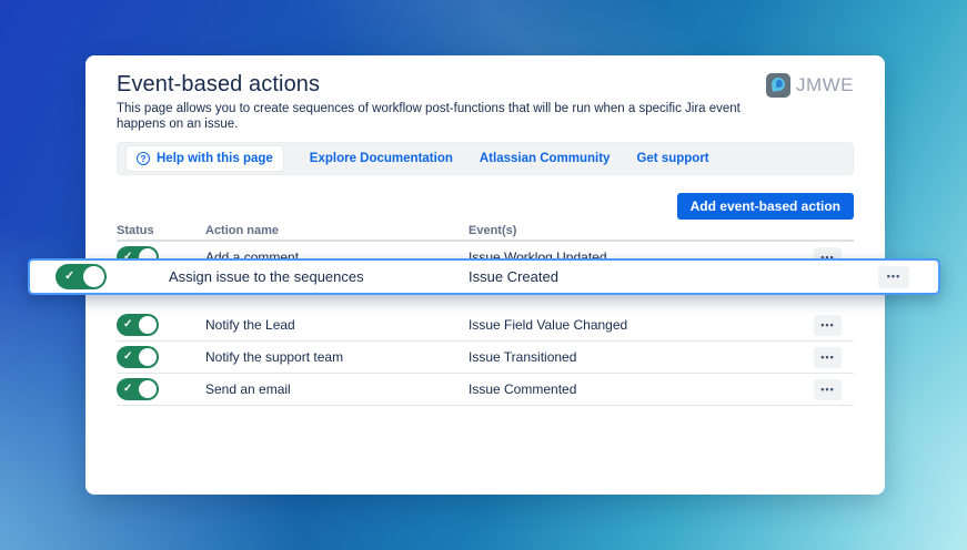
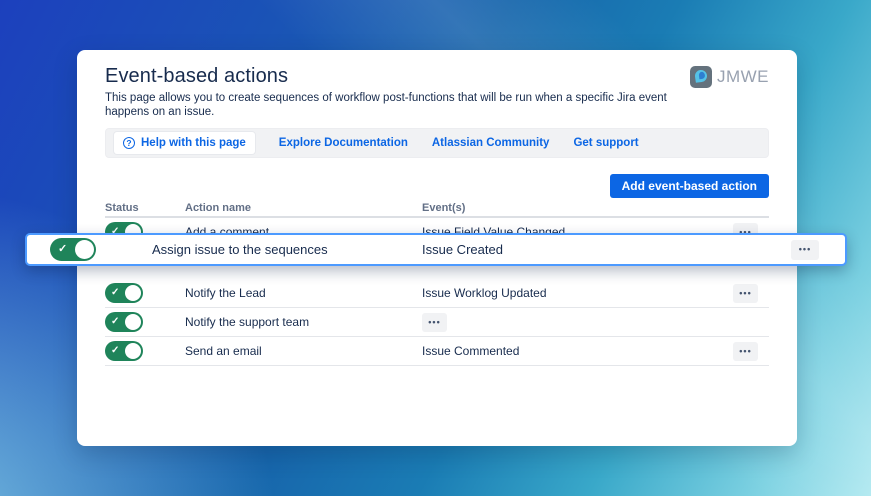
  Event-based actions
  This page allows you to create sequences of workflow post-functions that will be run when a specific Jira event happens on an issue.
  JMWE
  ?
  Help with this page
  Explore Documentation
  Atlassian Community
  Get support
  Add event-based action
  Status
  Action name
  Event(s)
  ✓
  Add a comment
- Issue Worklog Updated
+ Issue Field Value Changed
  •••
  ✓
  Notify the Lead
- Issue Field Value Changed
+ Issue Worklog Updated
  •••
  ✓
  Notify the support team
- Issue Transitioned
  •••
  ✓
  Send an email
  Issue Commented
  •••
  ✓
  Assign issue to the sequences
  Issue Created
  •••
